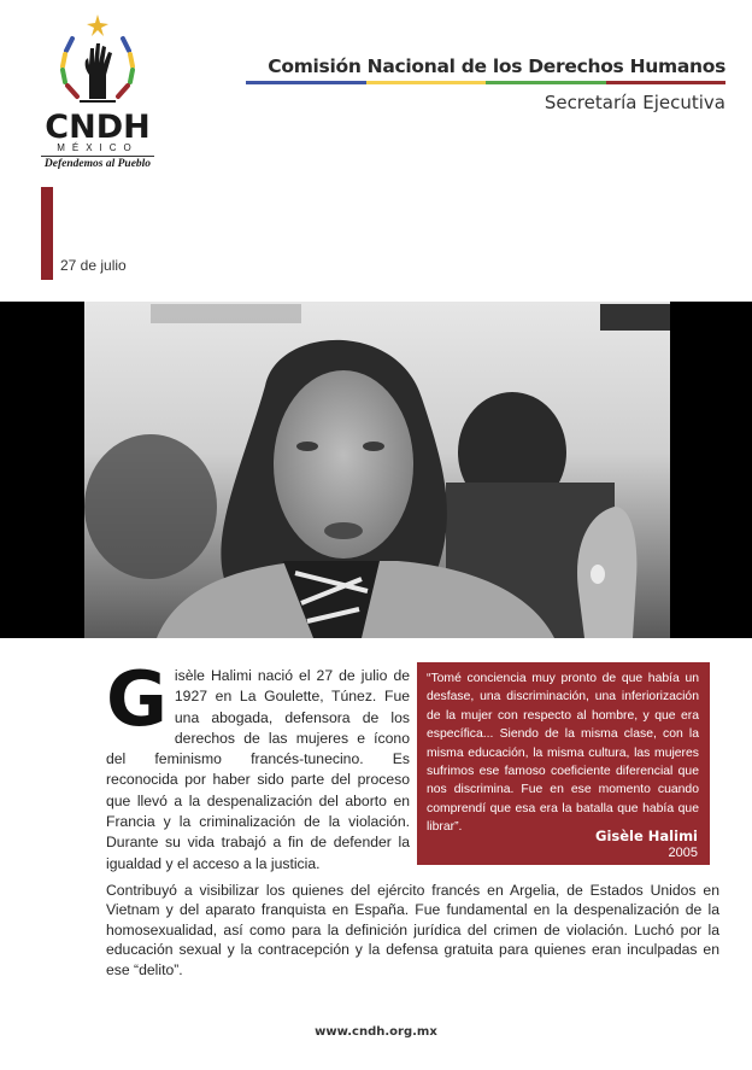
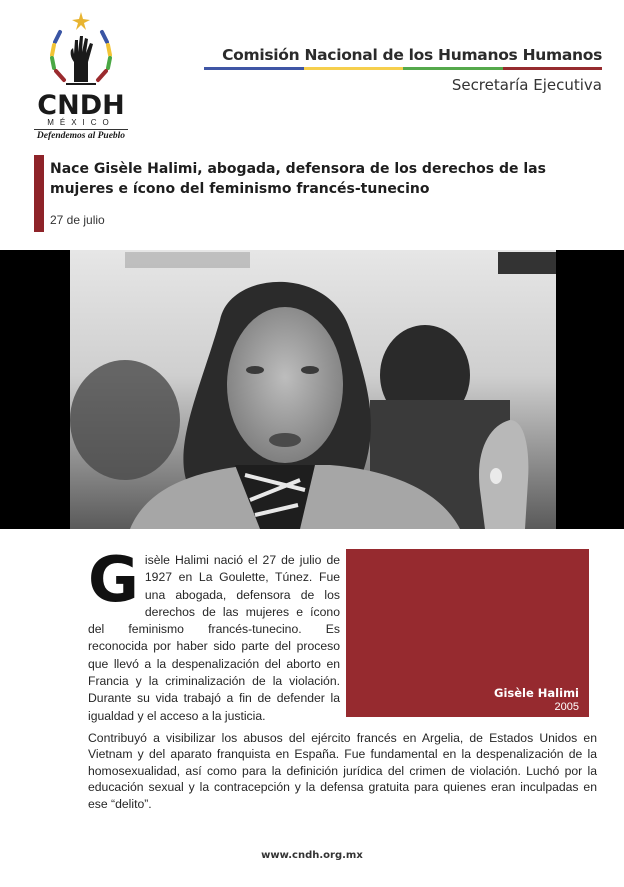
  CNDH
  MÉXICO
  Defendemos al Pueblo
- Comisión Nacional de los Derechos Humanos
+ Comisión Nacional de los Humanos Humanos
  Secretaría Ejecutiva
+ Nace Gisèle Halimi, abogada, defensora de los derechos de las mujeres e ícono del feminismo francés-tunecino
  27 de julio
  G
  isèle Halimi nació el 27 de julio de 1927 en La Goulette, Túnez. Fue una abogada, defensora de los derechos de las mujeres e ícono del feminismo francés-tunecino. Es reconocida por haber sido parte del proceso que llevó a la despenalización del aborto en Francia y la criminalización de la violación. Durante su vida trabajó a fin de defender la igualdad y el acceso a la justicia.
- “Tomé conciencia muy pronto de que había un desfase, una discriminación, una inferiorización de la mujer con respecto al hombre, y que era específica... Siendo de la misma clase, con la misma educación, la misma cultura, las mujeres sufrimos ese famoso coeficiente diferencial que nos discrimina. Fue en ese momento cuando comprendí que esa era la batalla que había que librar”.
  Gisèle Halimi
  2005
- Contribuyó a visibilizar los quienes del ejército francés en Argelia, de Estados Unidos en Vietnam y del aparato franquista en España. Fue fundamental en la despenalización de la homosexualidad, así como para la definición jurídica del crimen de violación. Luchó por la educación sexual y la contracepción y la defensa gratuita para quienes eran inculpadas en ese “delito”.
+ Contribuyó a visibilizar los abusos del ejército francés en Argelia, de Estados Unidos en Vietnam y del aparato franquista en España. Fue fundamental en la despenalización de la homosexualidad, así como para la definición jurídica del crimen de violación. Luchó por la educación sexual y la contracepción y la defensa gratuita para quienes eran inculpadas en ese “delito”.
  www.cndh.org.mx
